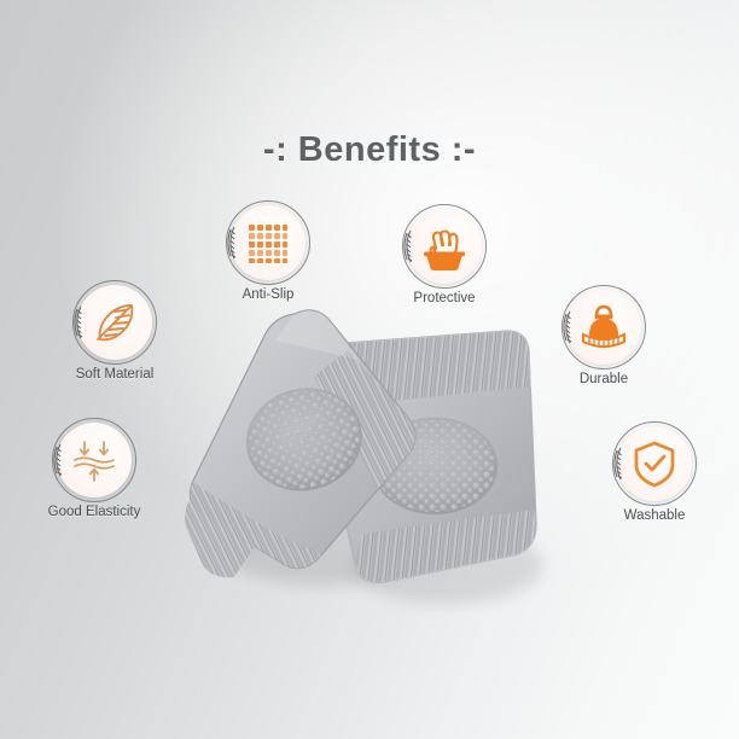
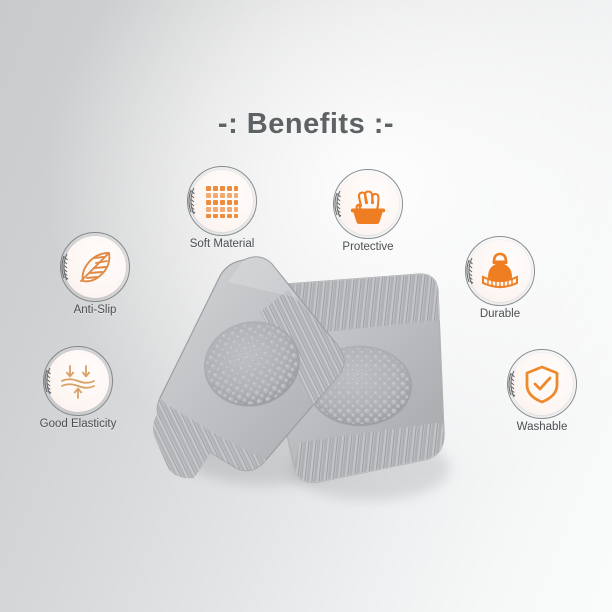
  -: Benefits :-
- Anti-Slip
+ Soft Material
  Protective
- Soft Material
+ Anti-Slip
  Durable
  Good Elasticity
  Washable
